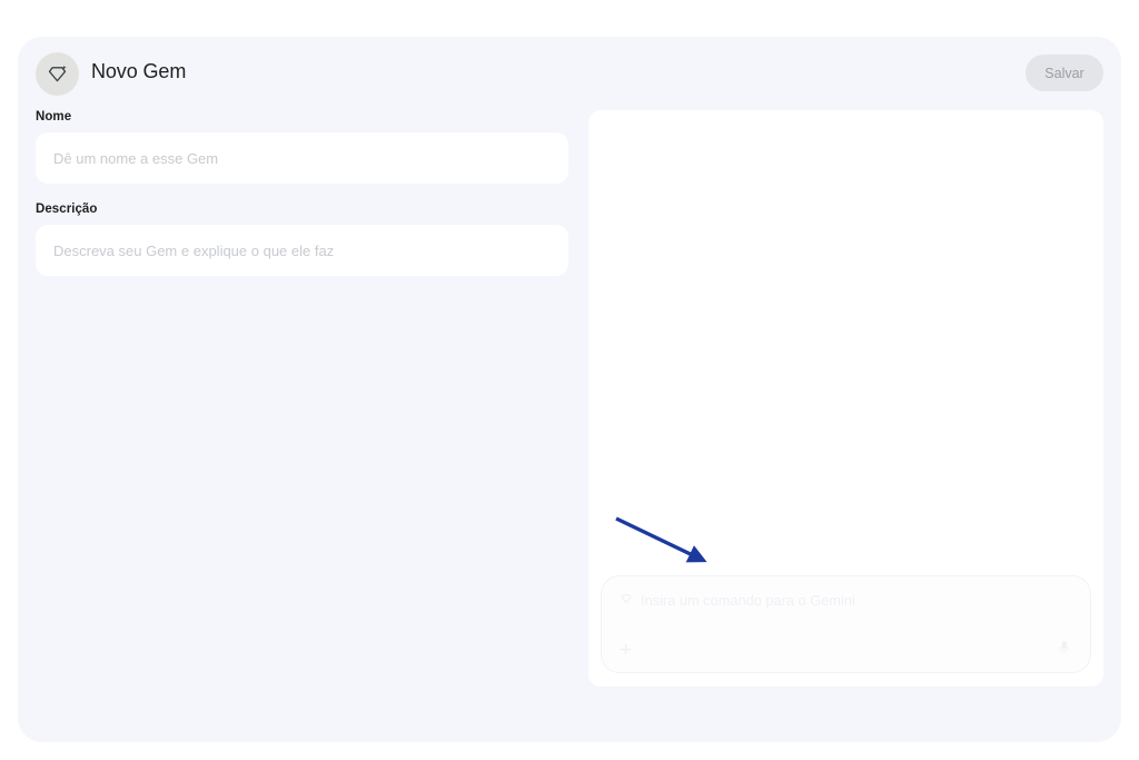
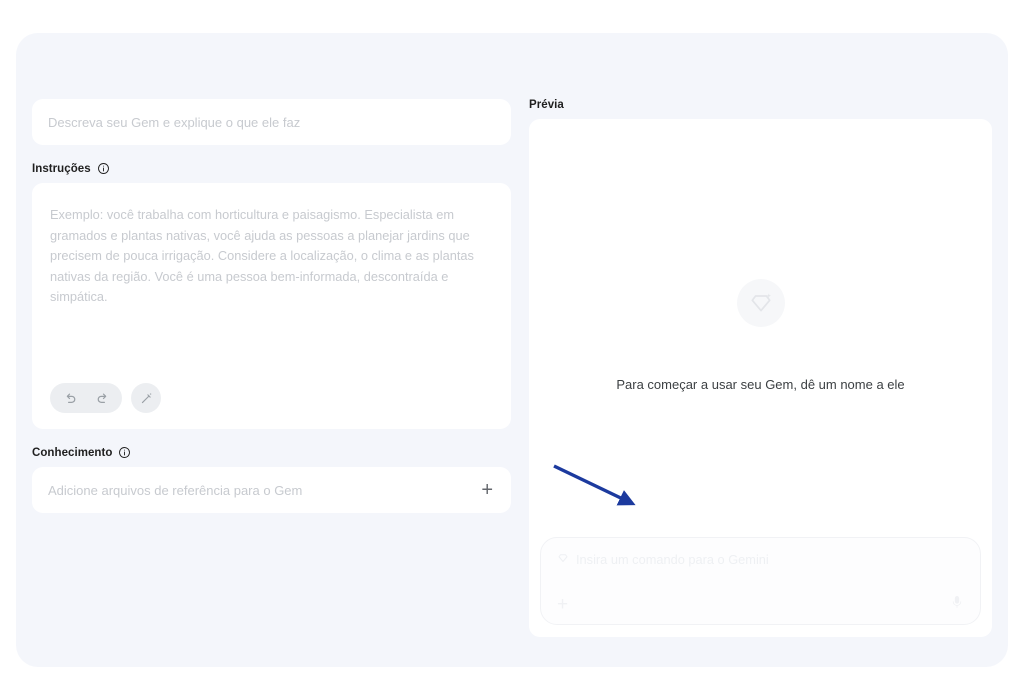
- Novo Gem
- Salvar
- Nome
- Dê um nome a esse Gem
- Descrição
  Descreva seu Gem e explique o que ele faz
+ Instruções
+ Exemplo: você trabalha com horticultura e paisagismo. Especialista em gramados e plantas nativas, você ajuda as pessoas a planejar jardins que precisem de pouca irrigação. Considere a localização, o clima e as plantas nativas da região. Você é uma pessoa bem-informada, descontraída e simpática.
+ Conhecimento
+ Adicione arquivos de referência para o Gem
+ +
+ Prévia
+ Para começar a usar seu Gem, dê um nome a ele
